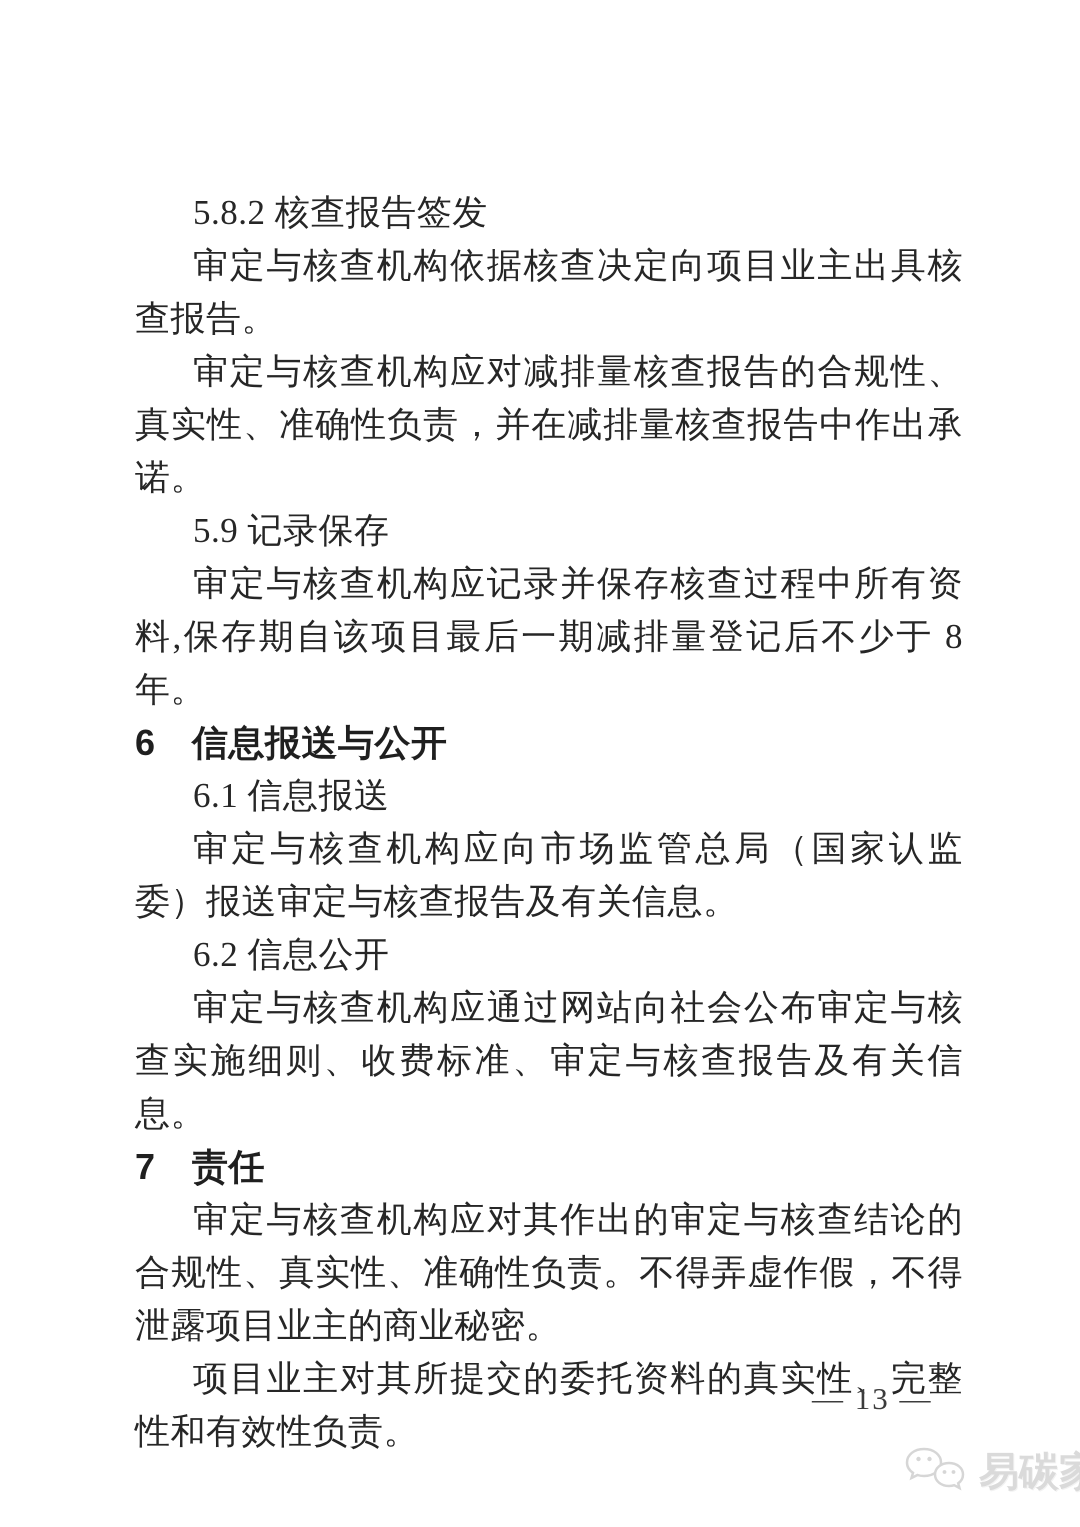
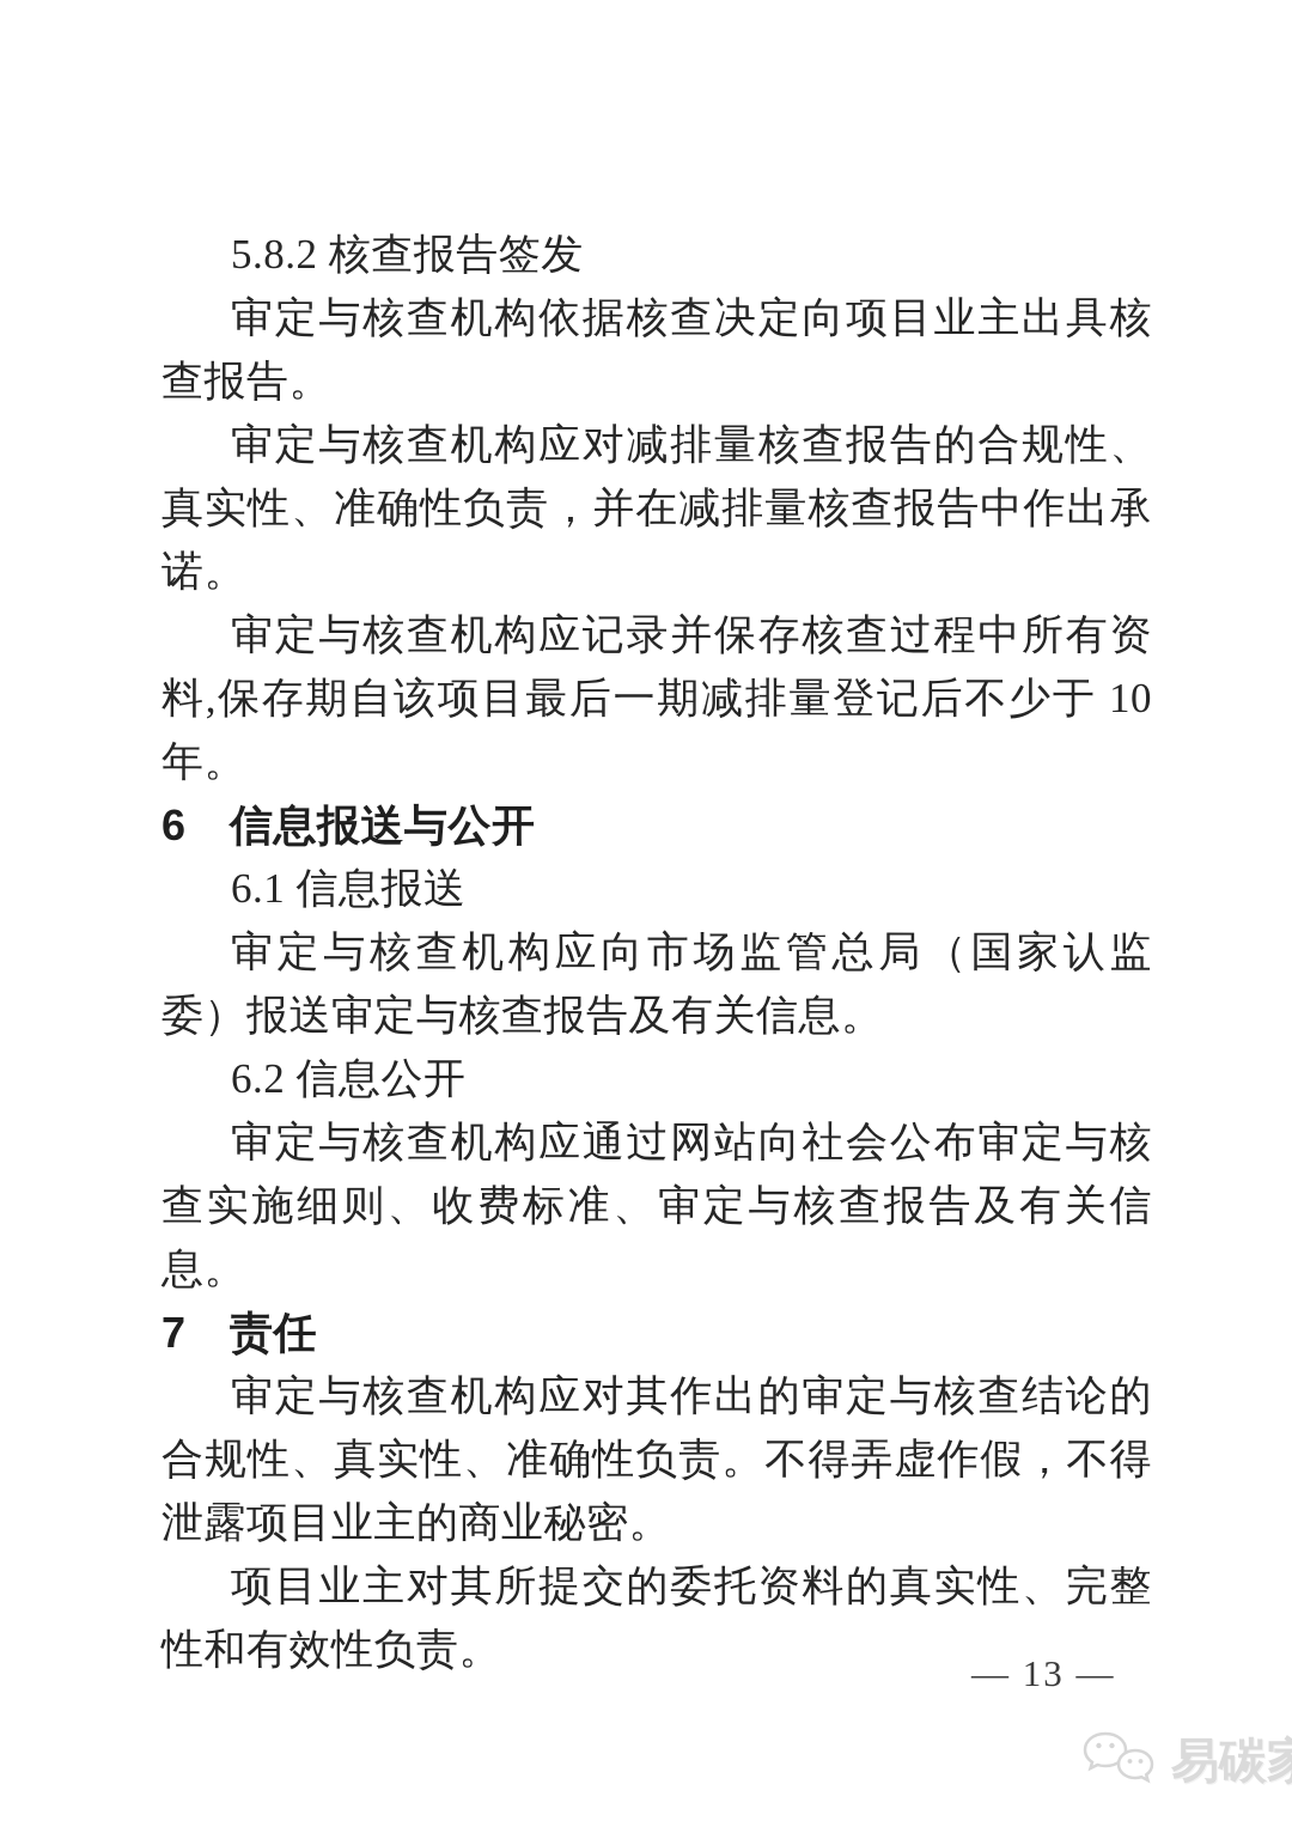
  5.8.2 核查报告签发
  审定与核查机构依据核查决定向项目业主出具核查报告。
  审定与核查机构应对减排量核查报告的合规性、真实性、准确性负责，并在减排量核查报告中作出承诺。
- 5.9 记录保存
- 审定与核查机构应记录并保存核查过程中所有资料,保存期自该项目最后一期减排量登记后不少于 8 年。
+ 审定与核查机构应记录并保存核查过程中所有资料,保存期自该项目最后一期减排量登记后不少于 10 年。
  6 信息报送与公开
  6.1 信息报送
  审定与核查机构应向市场监管总局（国家认监委）报送审定与核查报告及有关信息。
  6.2 信息公开
  审定与核查机构应通过网站向社会公布审定与核查实施细则、收费标准、审定与核查报告及有关信息。
  7 责任
  审定与核查机构应对其作出的审定与核查结论的合规性、真实性、准确性负责。不得弄虚作假，不得泄露项目业主的商业秘密。
  项目业主对其所提交的委托资料的真实性、完整性和有效性负责。
  — 13 —
  易碳家
